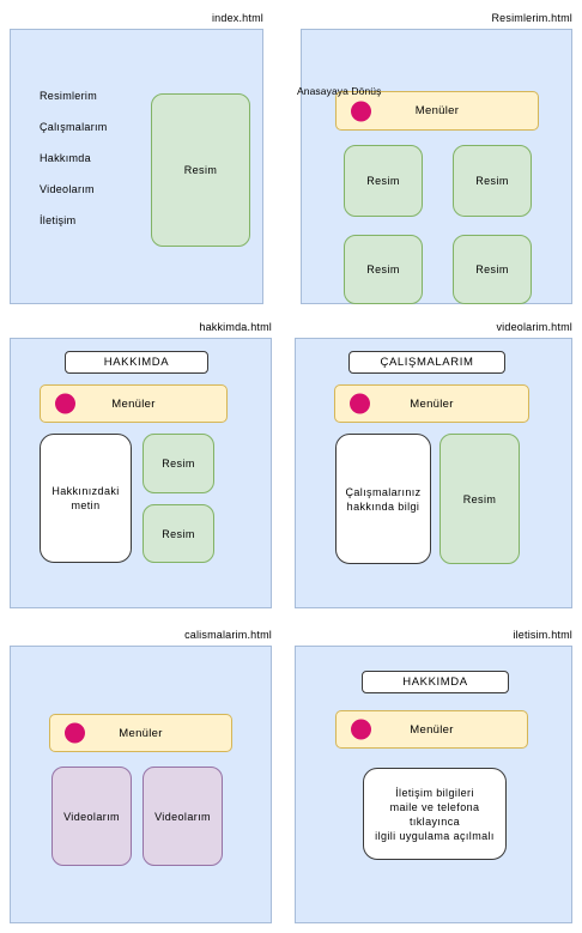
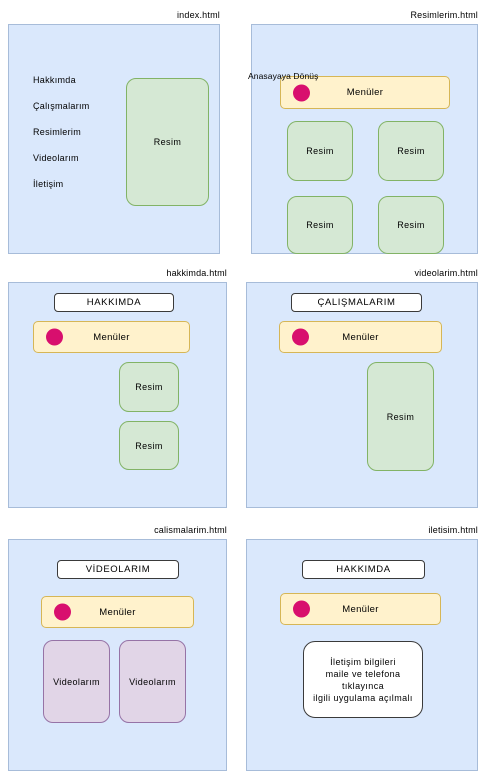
  index.html
- Resimlerim
+ Hakkımda
  Çalışmalarım
- Hakkımda
+ Resimlerim
  Videolarım
  İletişim
  Resim
  Resimlerim.html
  Anasayaya Dönüş
  Menüler
  Resim
  Resim
  Resim
  Resim
  hakkimda.html
  HAKKIMDA
  Menüler
- Hakkınızdaki
- metin
  Resim
  Resim
  videolarim.html
  ÇALIŞMALARIM
  Menüler
- Çalışmalarınız
- hakkında bilgi
  Resim
  calismalarim.html
+ VİDEOLARIM
  Menüler
  Videolarım
  Videolarım
  iletisim.html
  HAKKIMDA
  Menüler
  İletişim bilgileri
  maile ve telefona tıklayınca
  ilgili uygulama açılmalı
